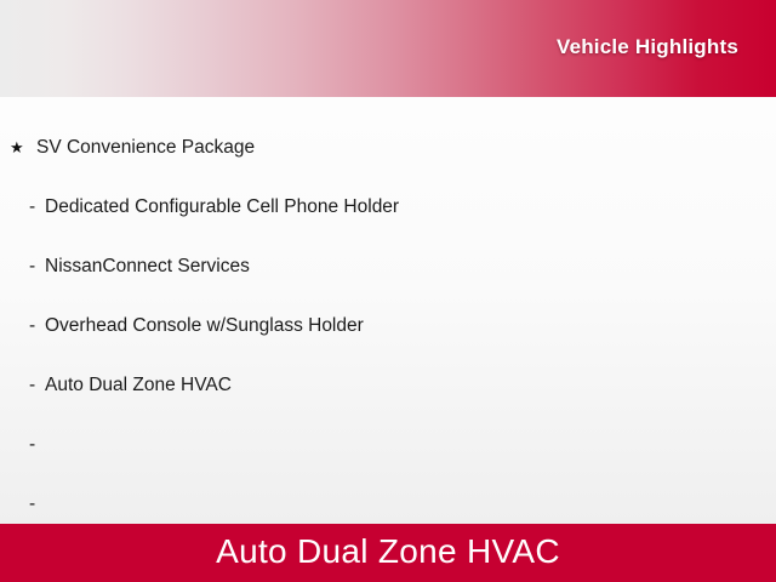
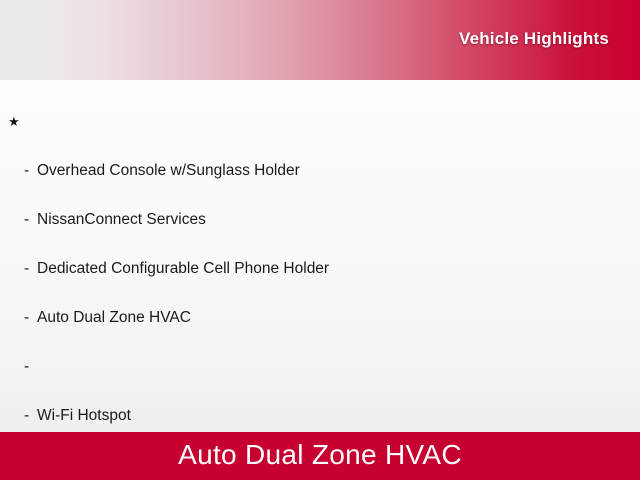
  Vehicle Highlights
  ★
- SV Convenience Package
  -
- Dedicated Configurable Cell Phone Holder
+ Overhead Console w/Sunglass Holder
  -
  NissanConnect Services
  -
- Overhead Console w/Sunglass Holder
+ Dedicated Configurable Cell Phone Holder
  -
  Auto Dual Zone HVAC
  -
  -
+ Wi-Fi Hotspot
  Auto Dual Zone HVAC
